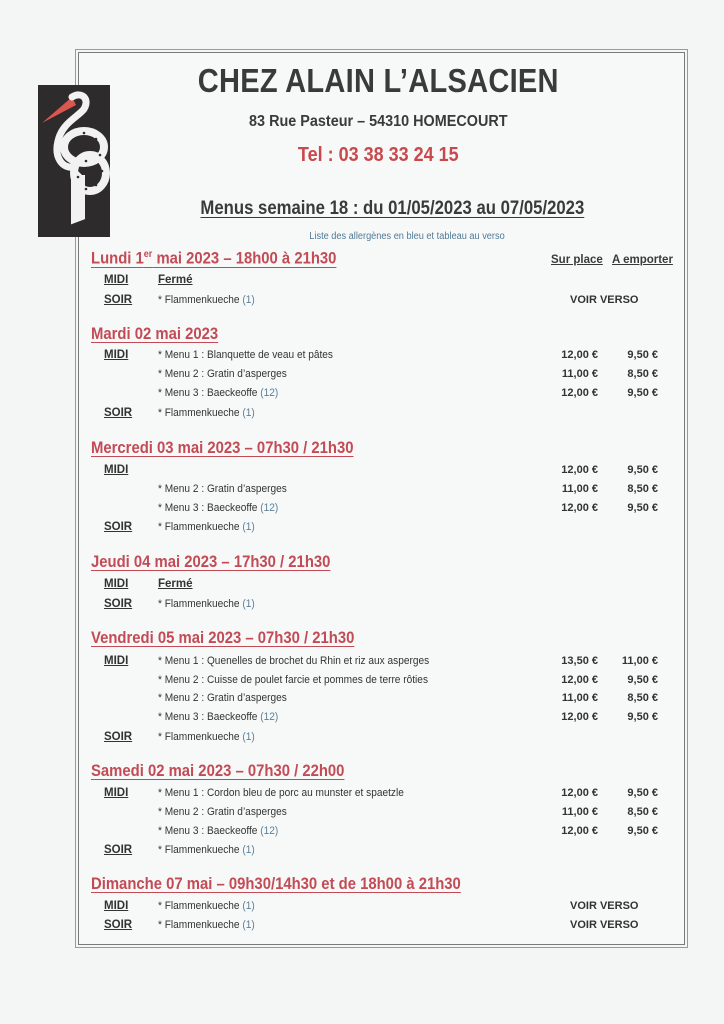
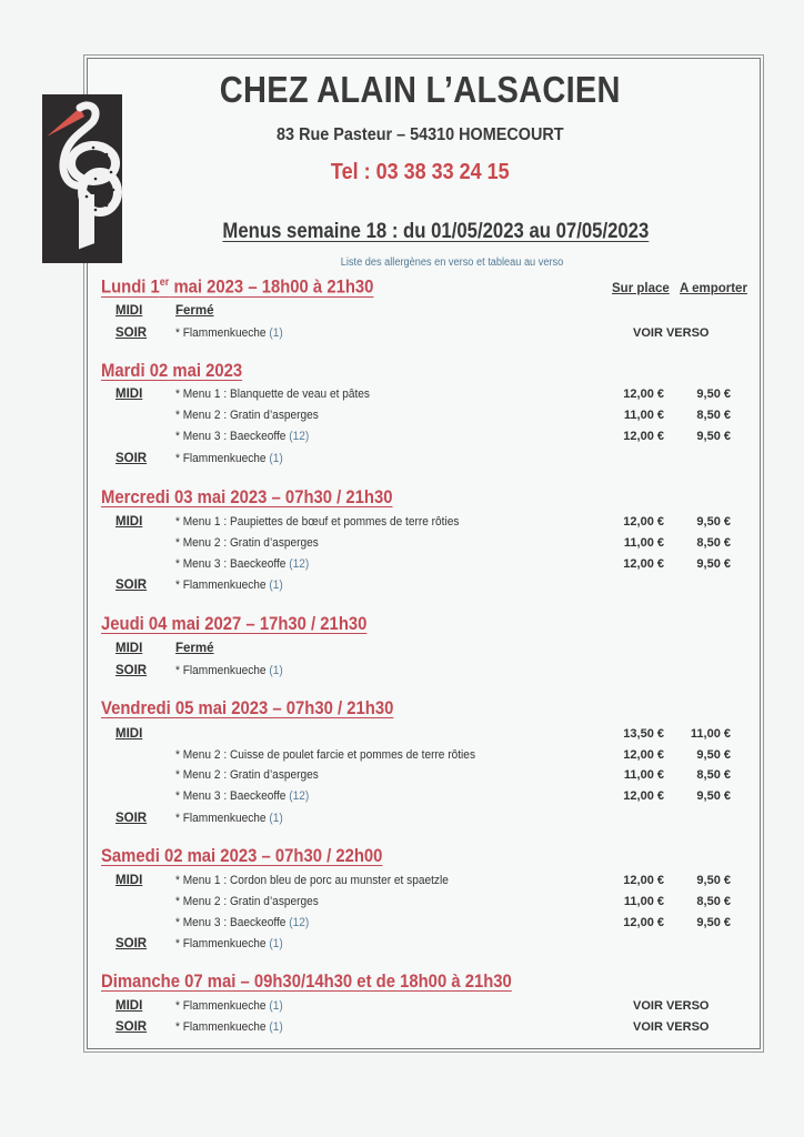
  CHEZ ALAIN L’ALSACIEN
  83 Rue Pasteur – 54310 HOMECOURT
  Tel : 03 38 33 24 15
  Menus semaine 18 : du 01/05/2023 au 07/05/2023
- Liste des allergènes en bleu et tableau au verso
+ Liste des allergènes en verso et tableau au verso
  Sur place
  A emporter
  Lundi 1er mai 2023 – 18h00 à 21h30
  MIDI
  Fermé
  SOIR
  * Flammenkueche (1)
  VOIR VERSO
  Mardi 02 mai 2023
  MIDI
  * Menu 1 : Blanquette de veau et pâtes
  12,00 €
  9,50 €
  * Menu 2 : Gratin d’asperges
  11,00 €
  8,50 €
  * Menu 3 : Baeckeoffe (12)
  12,00 €
  9,50 €
  SOIR
  * Flammenkueche (1)
  Mercredi 03 mai 2023 – 07h30 / 21h30
  MIDI
+ * Menu 1 : Paupiettes de bœuf et pommes de terre rôties
  12,00 €
  9,50 €
  * Menu 2 : Gratin d’asperges
  11,00 €
  8,50 €
  * Menu 3 : Baeckeoffe (12)
  12,00 €
  9,50 €
  SOIR
  * Flammenkueche (1)
- Jeudi 04 mai 2023 – 17h30 / 21h30
+ Jeudi 04 mai 2027 – 17h30 / 21h30
  MIDI
  Fermé
  SOIR
  * Flammenkueche (1)
  Vendredi 05 mai 2023 – 07h30 / 21h30
  MIDI
- * Menu 1 : Quenelles de brochet du Rhin et riz aux asperges
  13,50 €
  11,00 €
  * Menu 2 : Cuisse de poulet farcie et pommes de terre rôties
  12,00 €
  9,50 €
  * Menu 2 : Gratin d’asperges
  11,00 €
  8,50 €
  * Menu 3 : Baeckeoffe (12)
  12,00 €
  9,50 €
  SOIR
  * Flammenkueche (1)
  Samedi 02 mai 2023 – 07h30 / 22h00
  MIDI
  * Menu 1 : Cordon bleu de porc au munster et spaetzle
  12,00 €
  9,50 €
  * Menu 2 : Gratin d’asperges
  11,00 €
  8,50 €
  * Menu 3 : Baeckeoffe (12)
  12,00 €
  9,50 €
  SOIR
  * Flammenkueche (1)
  Dimanche 07 mai – 09h30/14h30 et de 18h00 à 21h30
  MIDI
  * Flammenkueche (1)
  VOIR VERSO
  SOIR
  * Flammenkueche (1)
  VOIR VERSO
